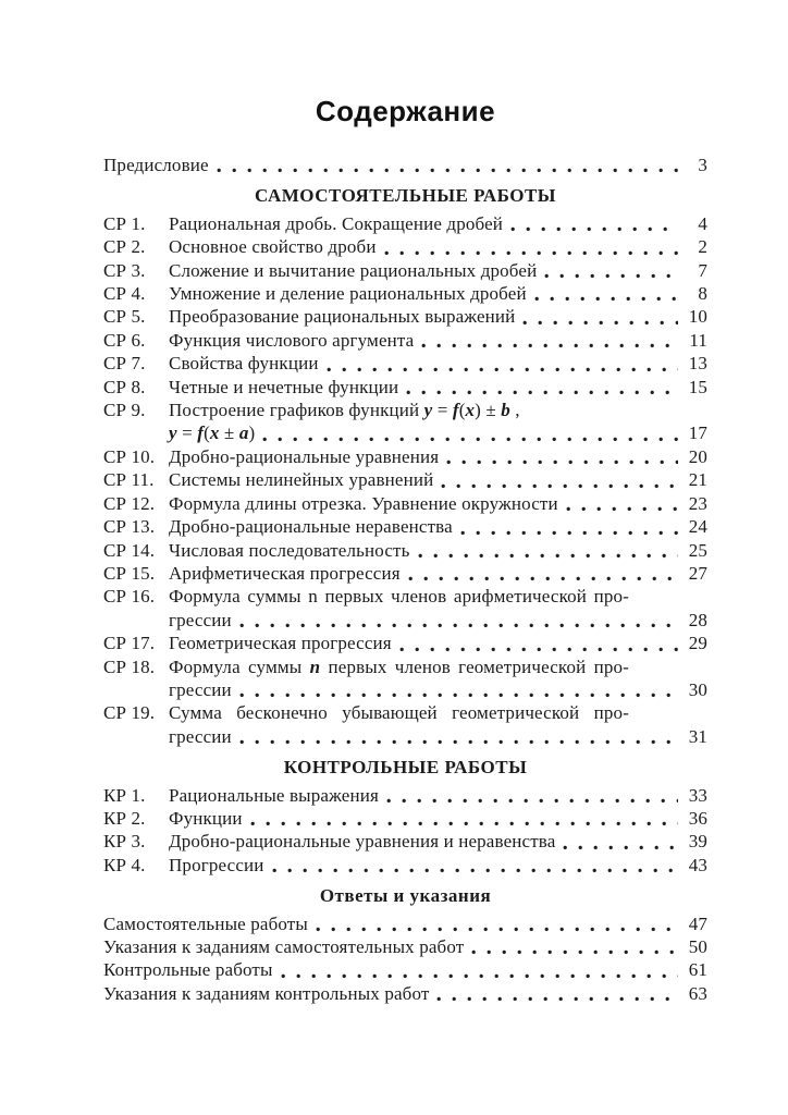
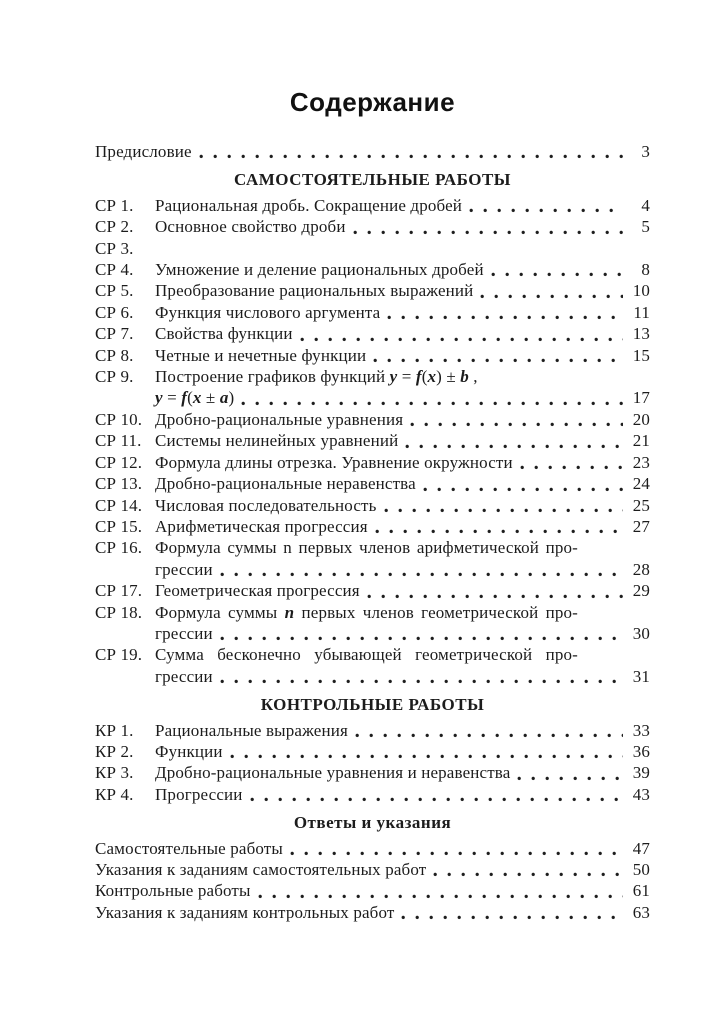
  Содержание
  Предисловие
  3
  САМОСТОЯТЕЛЬНЫЕ РАБОТЫ
  СР 1.
  Рациональная дробь. Сокращение дробей
  4
  СР 2.
  Основное свойство дроби
- 2
+ 5
  СР 3.
- Сложение и вычитание рациональных дробей
- 7
  СР 4.
  Умножение и деление рациональных дробей
  8
  СР 5.
  Преобразование рациональных выражений
  10
  СР 6.
  Функция числового аргумента
  11
  СР 7.
  Свойства функции
  13
  СР 8.
  Четные и нечетные функции
  15
  СР 9.
  Построение графиков функций y = f(x) ± b ,
  y = f(x ± a)
  17
  СР 10.
  Дробно-рациональные уравнения
  20
  СР 11.
  Системы нелинейных уравнений
  21
  СР 12.
  Формула длины отрезка. Уравнение окружности
  23
  СР 13.
  Дробно-рациональные неравенства
  24
  СР 14.
  Числовая последовательность
  25
  СР 15.
  Арифметическая прогрессия
  27
  СР 16.
  Формула суммы n первых членов арифметической про-
  грессии
  28
  СР 17.
  Геометрическая прогрессия
  29
  СР 18.
  Формула суммы n первых членов геометрической про-
  грессии
  30
  СР 19.
  Сумма бесконечно убывающей геометрической про-
  грессии
  31
  КОНТРОЛЬНЫЕ РАБОТЫ
  КР 1.
  Рациональные выражения
  33
  КР 2.
  Функции
  36
  КР 3.
  Дробно-рациональные уравнения и неравенства
  39
  КР 4.
  Прогрессии
  43
  Ответы и указания
  Самостоятельные работы
  47
  Указания к заданиям самостоятельных работ
  50
  Контрольные работы
  61
  Указания к заданиям контрольных работ
  63
